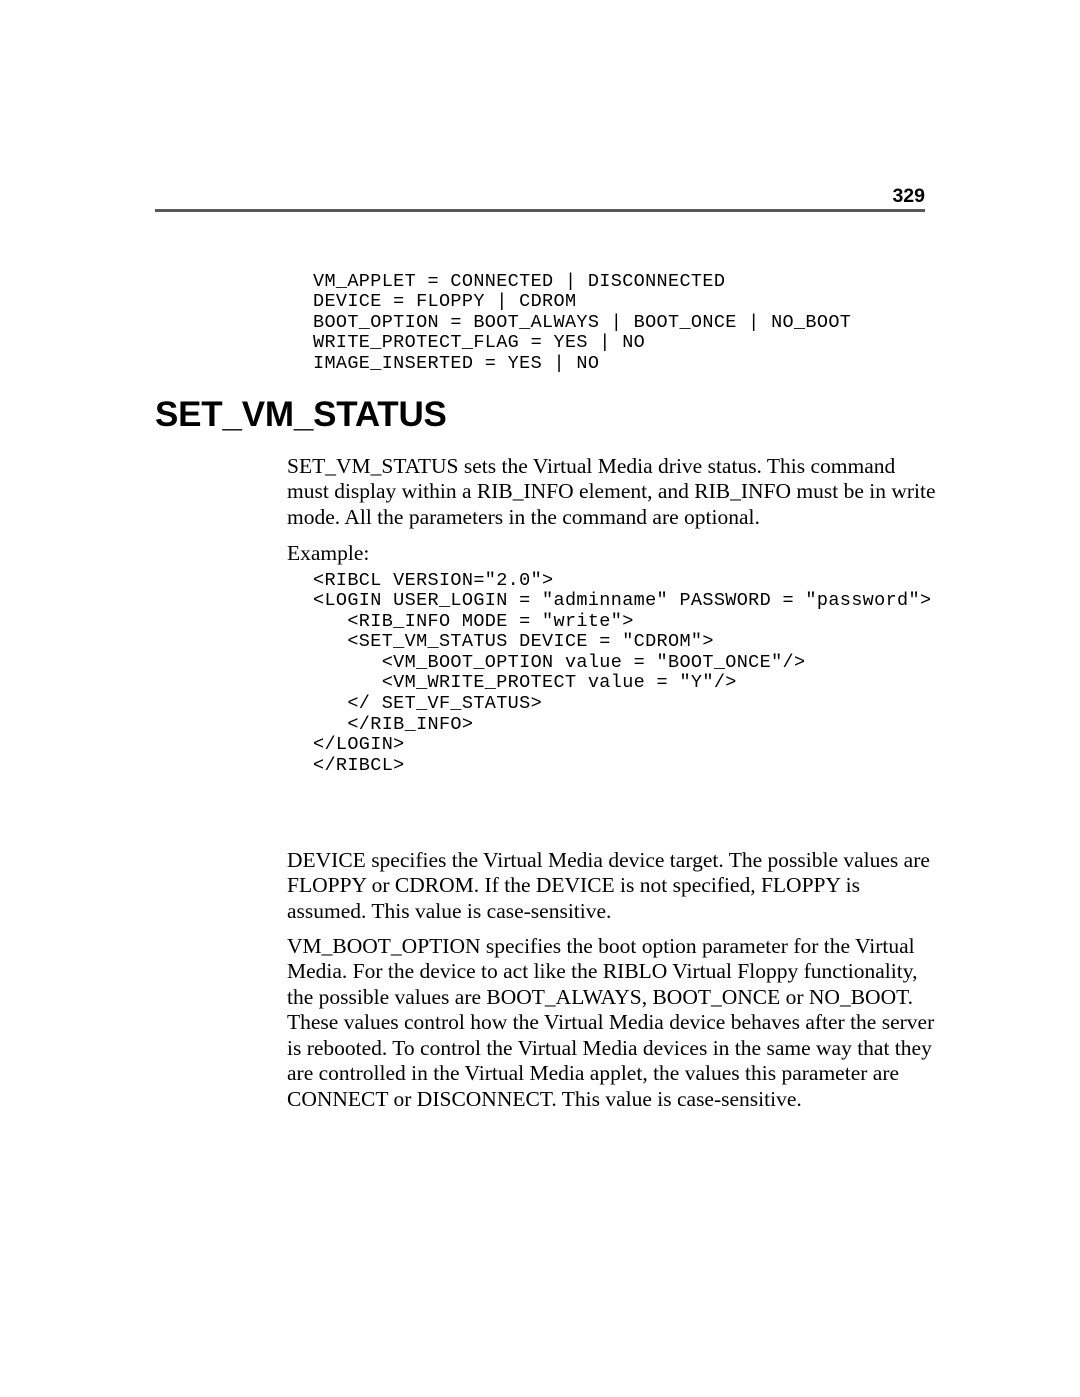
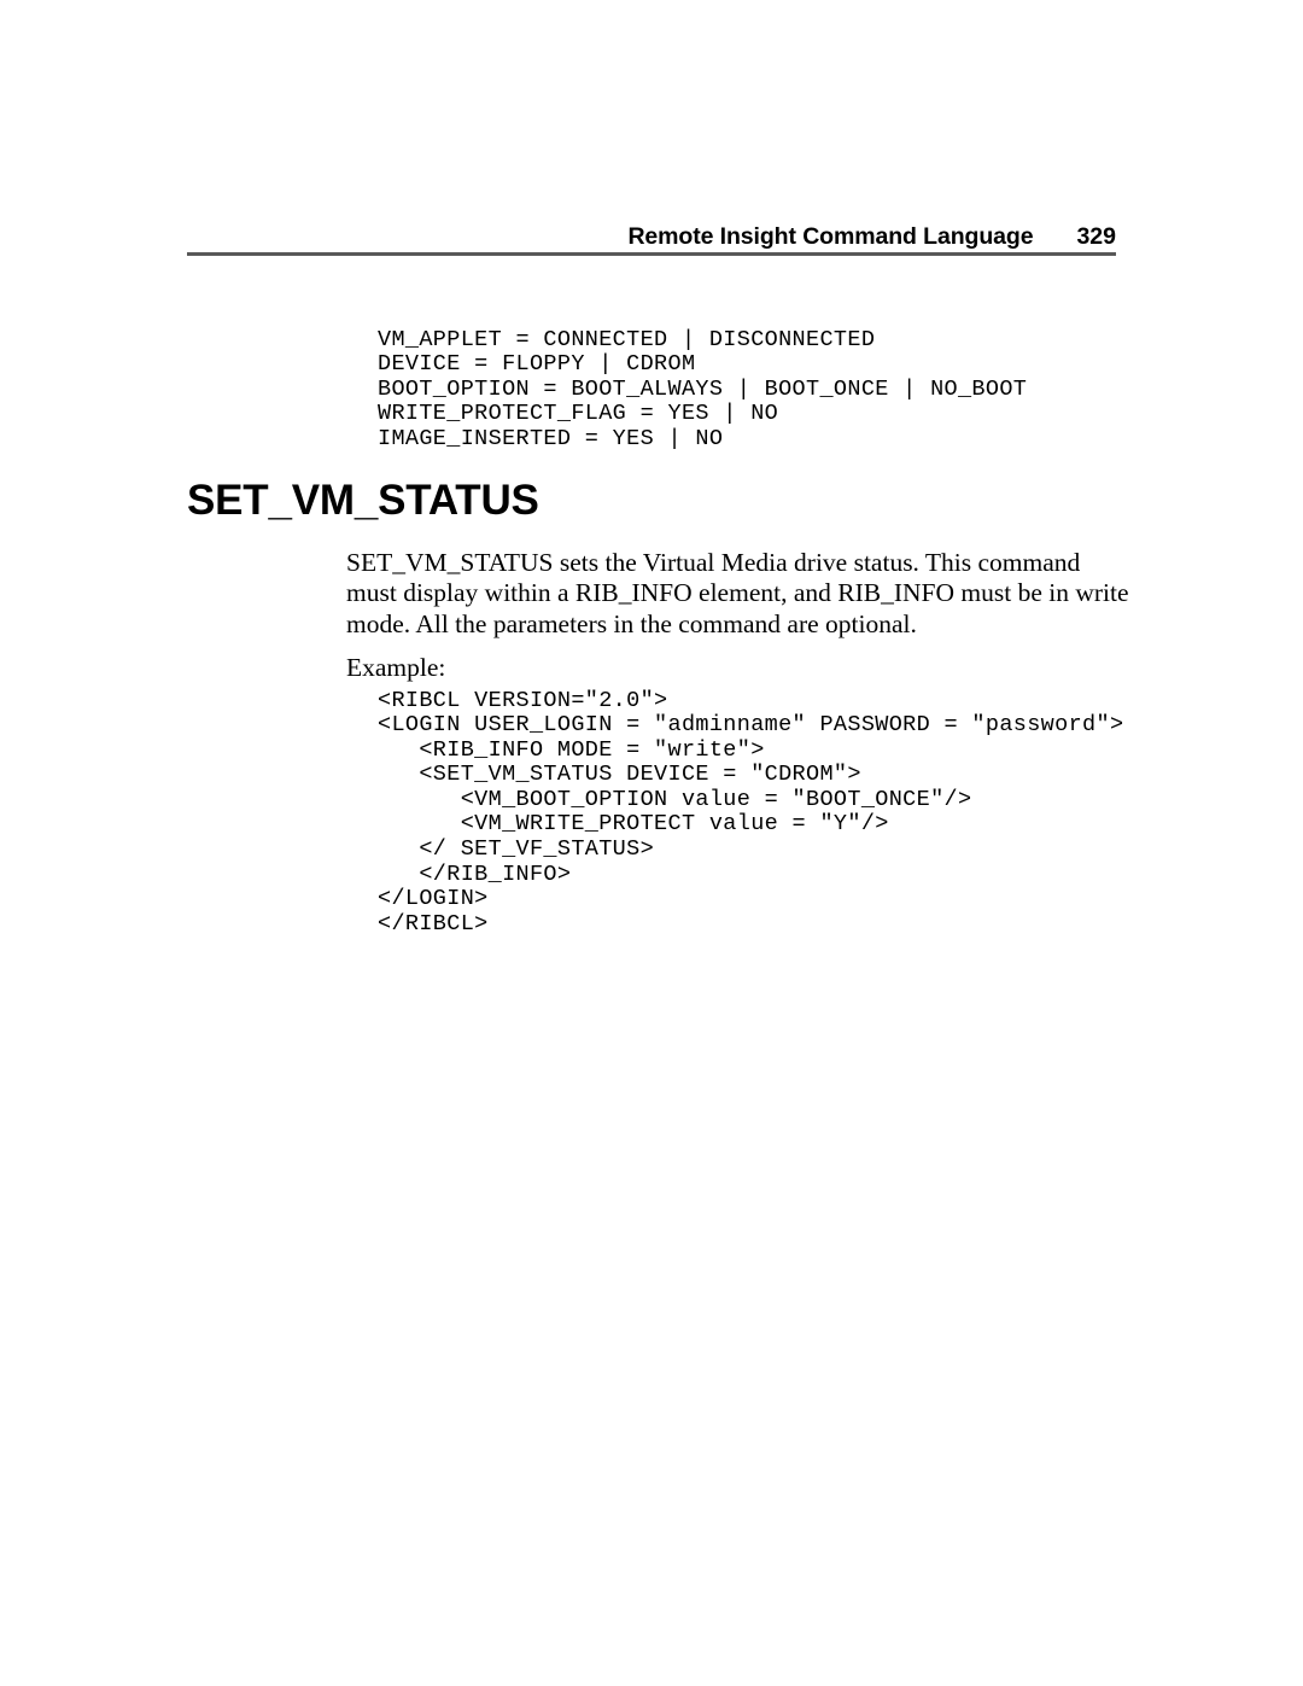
+ Remote Insight Command Language
  329
  VM_APPLET = CONNECTED | DISCONNECTED
  DEVICE = FLOPPY | CDROM
  BOOT_OPTION = BOOT_ALWAYS | BOOT_ONCE | NO_BOOT
  WRITE_PROTECT_FLAG = YES | NO
  IMAGE_INSERTED = YES | NO
  SET_VM_STATUS
  SET_VM_STATUS sets the Virtual Media drive status. This command must display within a RIB_INFO element, and RIB_INFO must be in write mode. All the parameters in the command are optional.
  Example:
  <RIBCL VERSION="2.0">
  <LOGIN USER_LOGIN = "adminname" PASSWORD = "password">
  <RIB_INFO MODE = "write">
  <SET_VM_STATUS DEVICE = "CDROM">
  <VM_BOOT_OPTION value = "BOOT_ONCE"/>
  <VM_WRITE_PROTECT value = "Y"/>
  </ SET_VF_STATUS>
  </RIB_INFO>
  </LOGIN>
  </RIBCL>
- DEVICE specifies the Virtual Media device target. The possible values are FLOPPY or CDROM. If the DEVICE is not specified, FLOPPY is assumed. This value is case-sensitive.
- VM_BOOT_OPTION specifies the boot option parameter for the Virtual Media. For the device to act like the RIBLO Virtual Floppy functionality, the possible values are BOOT_ALWAYS, BOOT_ONCE or NO_BOOT. These values control how the Virtual Media device behaves after the server is rebooted. To control the Virtual Media devices in the same way that they are controlled in the Virtual Media applet, the values this parameter are CONNECT or DISCONNECT. This value is case-sensitive.
